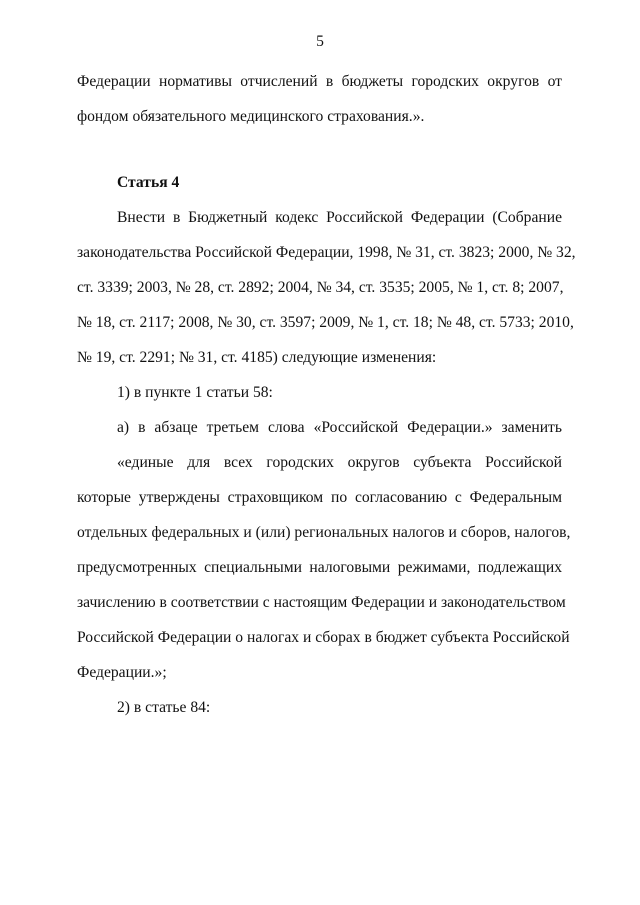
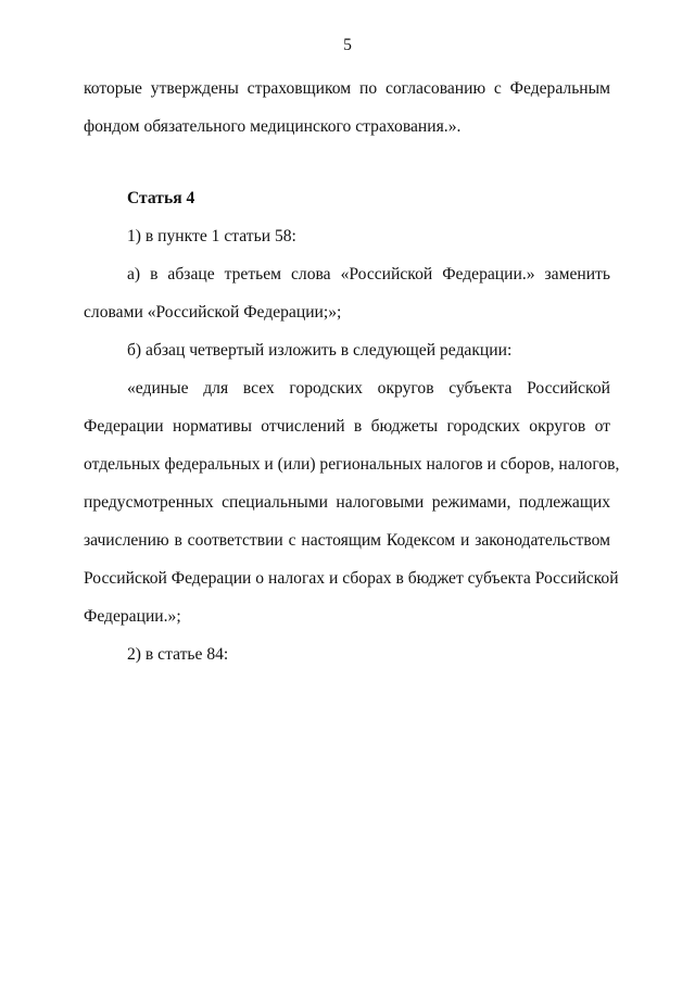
  5
- Федерации нормативы отчислений в бюджеты городских округов от
+ которые утверждены страховщиком по согласованию с Федеральным
  фондом обязательного медицинского страхования.».
  Статья 4
- Внести в Бюджетный кодекс Российской Федерации (Собрание
- законодательства Российской Федерации, 1998, № 31, ст. 3823; 2000, № 32,
- ст. 3339; 2003, № 28, ст. 2892; 2004, № 34, ст. 3535; 2005, № 1, ст. 8; 2007,
- № 18, ст. 2117; 2008, № 30, ст. 3597; 2009, № 1, ст. 18; № 48, ст. 5733; 2010,
- № 19, ст. 2291; № 31, ст. 4185) следующие изменения:
  1) в пункте 1 статьи 58:
  а) в абзаце третьем слова «Российской Федерации.» заменить
+ словами «Российской Федерации;»;
+ б) абзац четвертый изложить в следующей редакции:
  «единые для всех городских округов субъекта Российской
- которые утверждены страховщиком по согласованию с Федеральным
+ Федерации нормативы отчислений в бюджеты городских округов от
  отдельных федеральных и (или) региональных налогов и сборов, налогов,
  предусмотренных специальными налоговыми режимами, подлежащих
- зачислению в соответствии с настоящим Федерации и законодательством
+ зачислению в соответствии с настоящим Кодексом и законодательством
  Российской Федерации о налогах и сборах в бюджет субъекта Российской
  Федерации.»;
  2) в статье 84:
